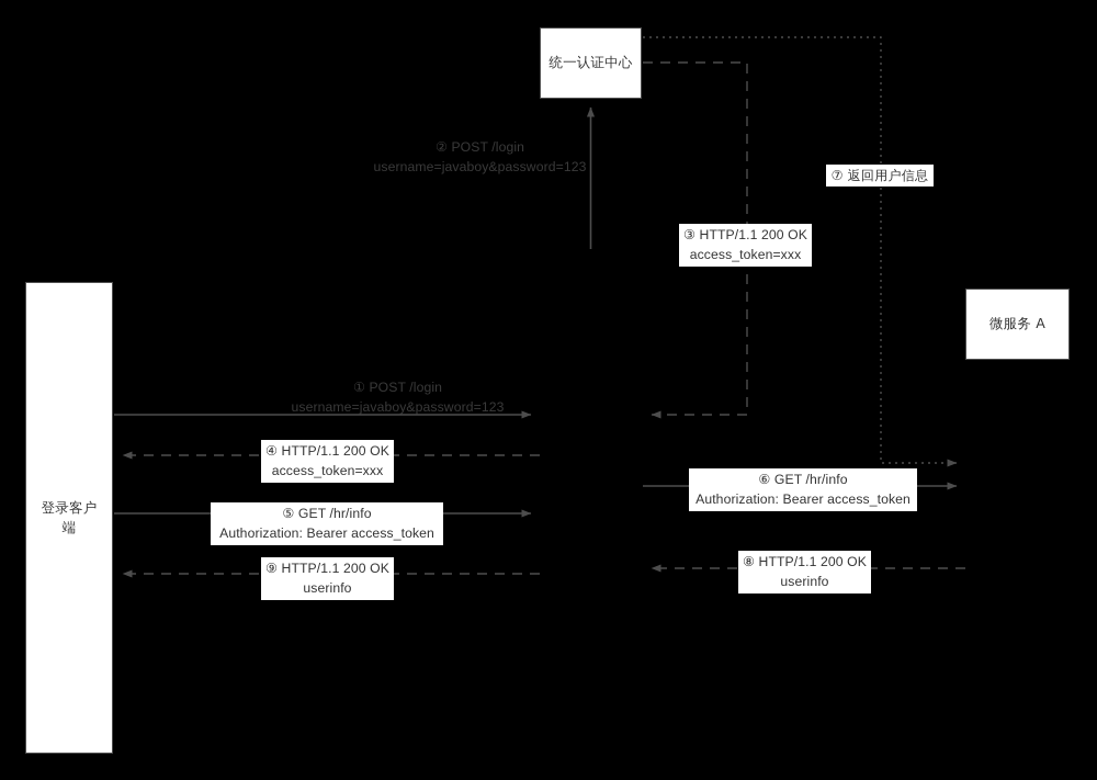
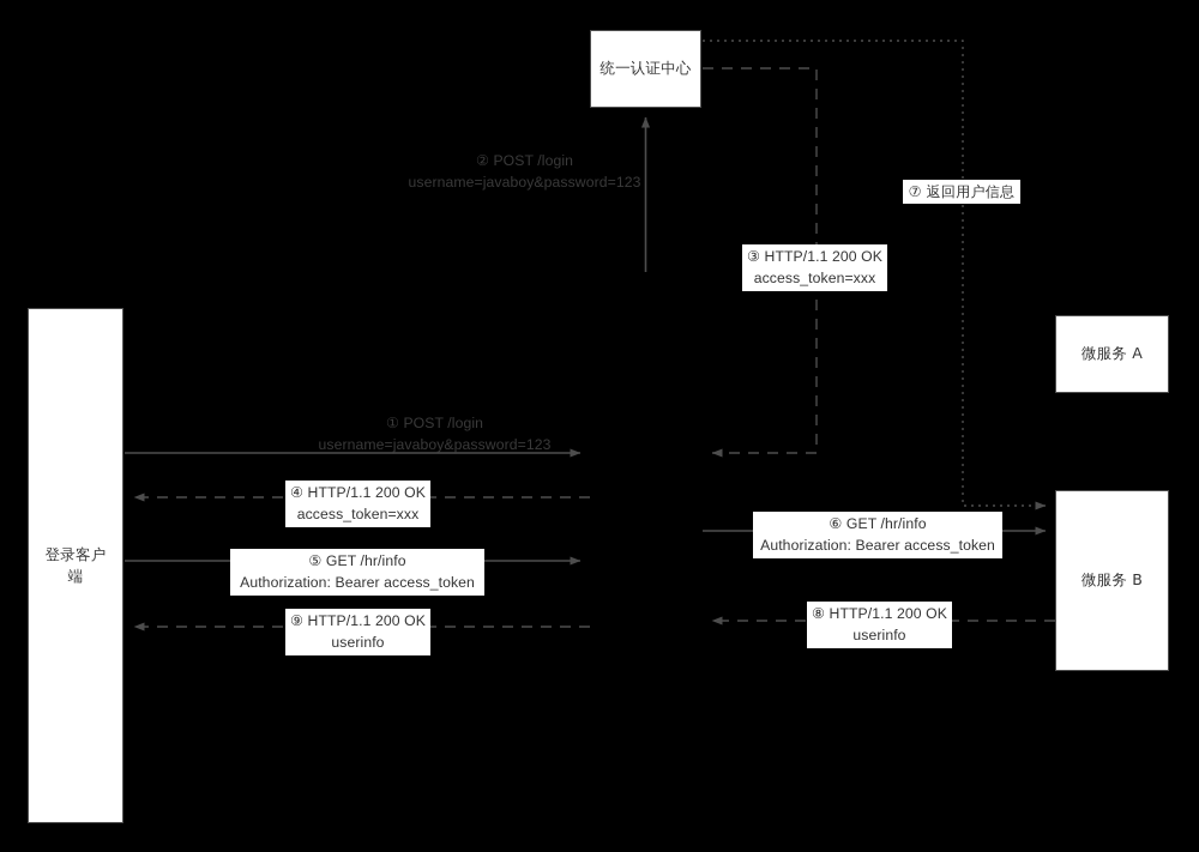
  统一认证中心
  登录客户
  端
  微服务 A
+ 微服务 B
  ① POST /login
  username=javaboy&password=123
  ② POST /login
  username=javaboy&password=123
  ③ HTTP/1.1 200 OK
  access_token=xxx
  ④ HTTP/1.1 200 OK
  access_token=xxx
  ⑤ GET /hr/info
  Authorization: Bearer access_token
  ⑥ GET /hr/info
  Authorization: Bearer access_token
  ⑦ 返回用户信息
  ⑧ HTTP/1.1 200 OK
  userinfo
  ⑨ HTTP/1.1 200 OK
  userinfo
